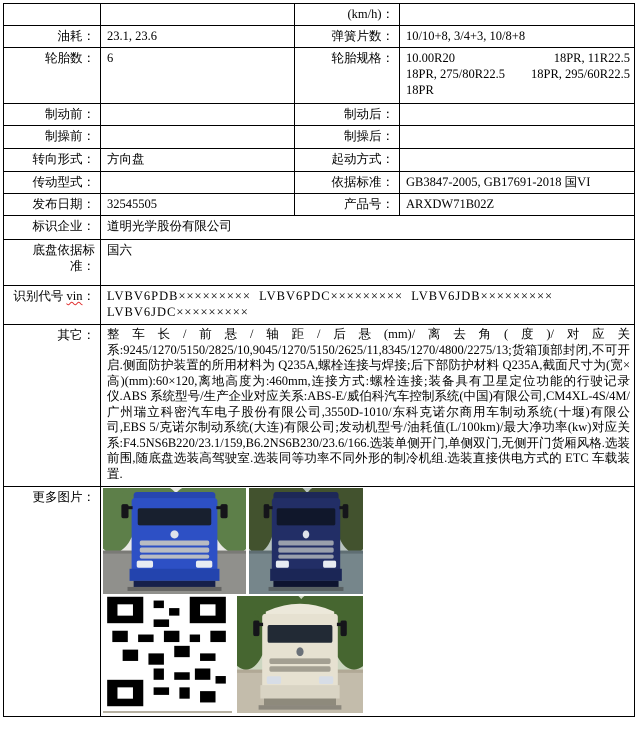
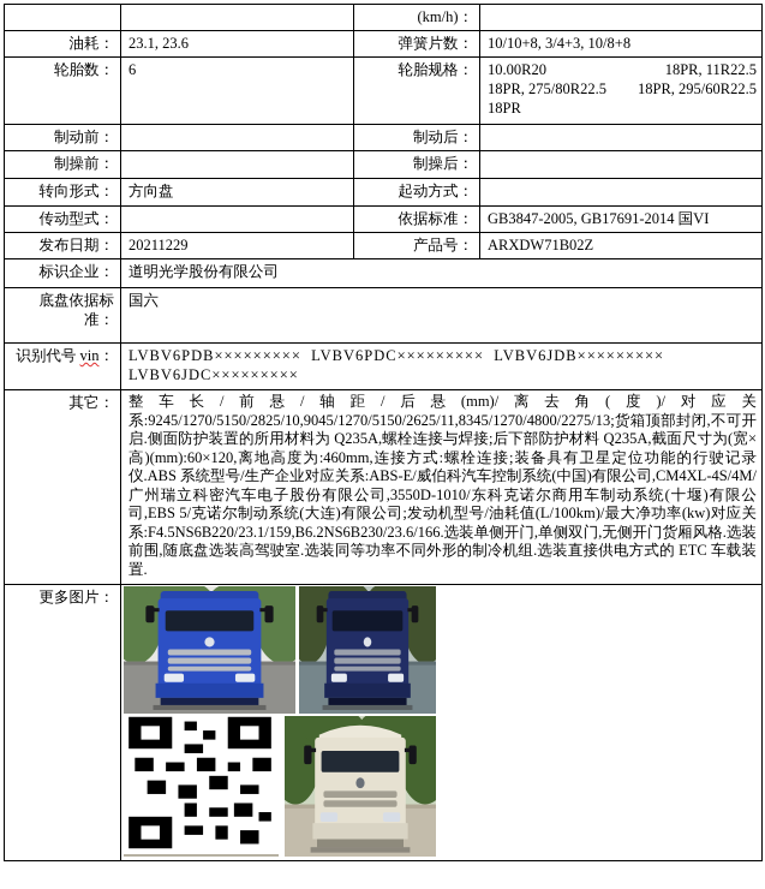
  		(km/h)：
  油耗：	23.1, 23.6	弹簧片数：	10/10+8, 3/4+3, 10/8+8
  轮胎数：	6	轮胎规格：	10.00R20 18PR, 11R22.5 18PR, 275/80R22.5 18PR, 295/60R22.5 18PR
  制动前：		制动后：
  制操前：		制操后：
  转向形式：	方向盘	起动方式：
- 传动型式：		依据标准：	GB3847-2005, GB17691-2018 国VI
+ 传动型式：		依据标准：	GB3847-2005, GB17691-2014 国VI
- 发布日期：	32545505	产品号：	ARXDW71B02Z
+ 发布日期：	20211229	产品号：	ARXDW71B02Z
  标识企业：	道明光学股份有限公司
  底盘依据标 准：	国六
  识别代号 vin：	LVBV6PDB××××××××× LVBV6PDC××××××××× LVBV6JDB××××××××× LVBV6JDC×××××××××
  其它：	整车长/前悬/轴距/后悬(mm)/离去角(度)/对应关系:9245/1270/5150/2825/10,9045/1270/5150/2625/11,8345/1270/4800/2275/13;货箱顶部封闭,不可开启.侧面防护装置的所用材料为 Q235A,螺栓连接与焊接;后下部防护材料 Q235A,截面尺寸为(宽×高)(mm):60×120,离地高度为:460mm,连接方式:螺栓连接;装备具有卫星定位功能的行驶记录仪.ABS 系统型号/生产企业对应关系:ABS-E/威伯科汽车控制系统(中国)有限公司,CM4XL-4S/4M/广州瑞立科密汽车电子股份有限公司,3550D-1010/东科克诺尔商用车制动系统(十堰)有限公司,EBS 5/克诺尔制动系统(大连)有限公司;发动机型号/油耗值(L/100km)/最大净功率(kw)对应关系:F4.5NS6B220/23.1/159,B6.2NS6B230/23.6/166.选装单侧开门,单侧双门,无侧开门货厢风格.选装前围,随底盘选装高驾驶室.选装同等功率不同外形的制冷机组.选装直接供电方式的 ETC 车载装置.
